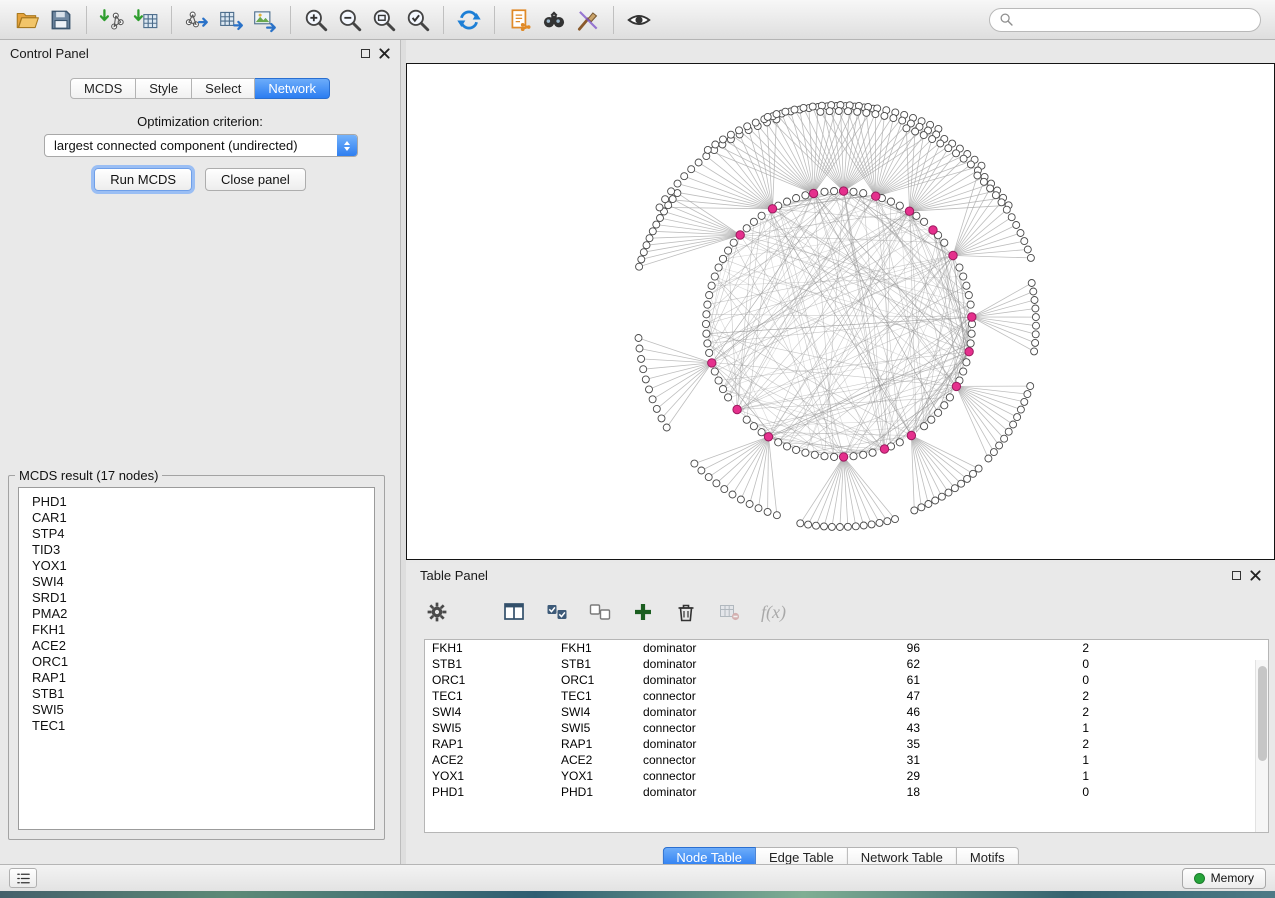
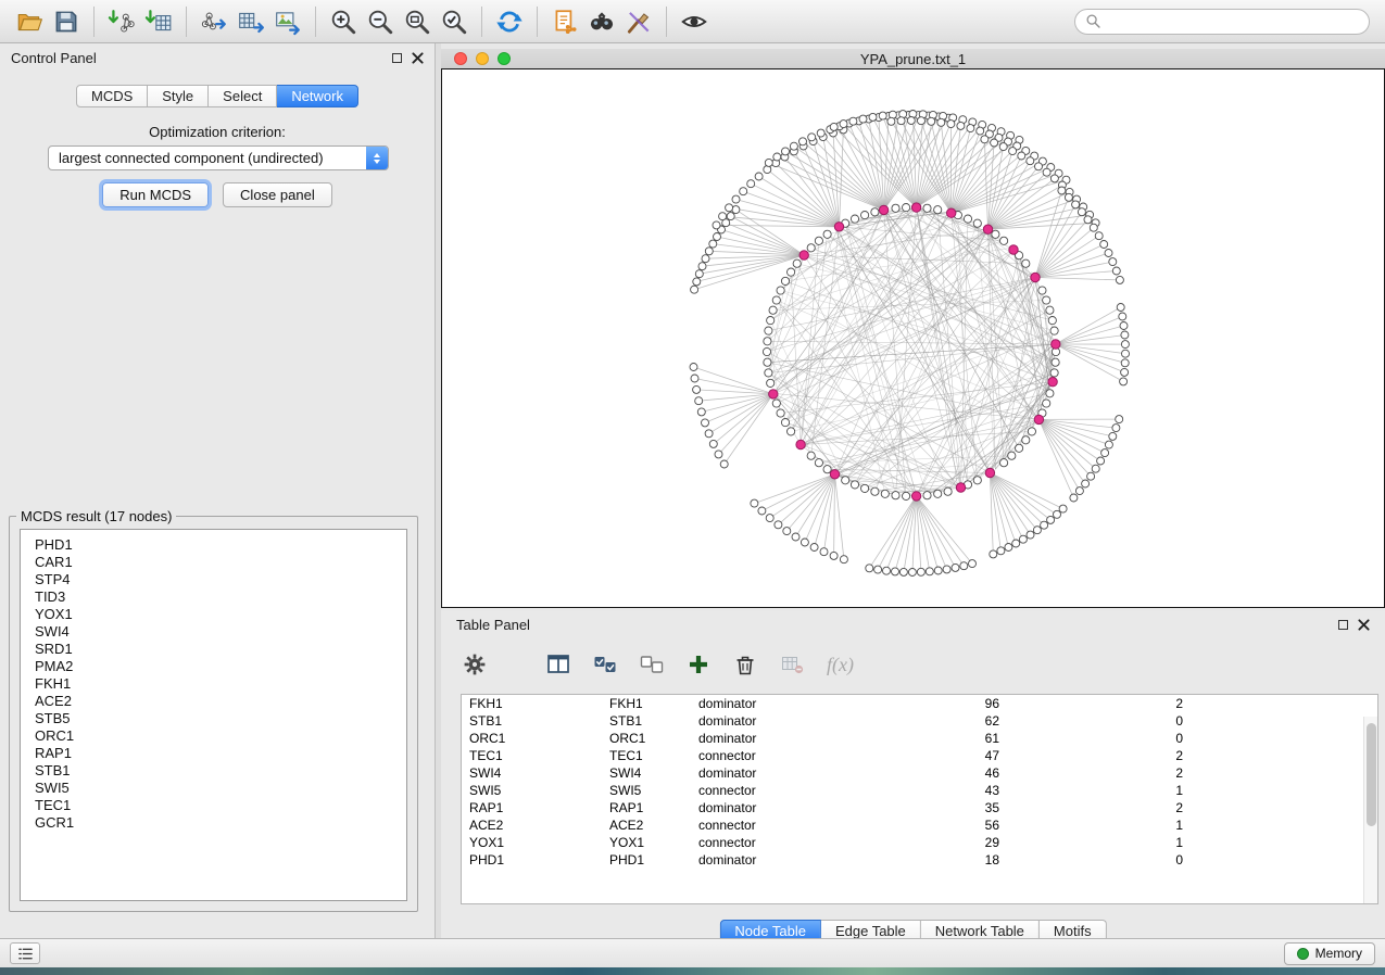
  Control Panel
  MCDS
  Style
  Select
  Network
  Optimization criterion:
  largest connected component (undirected)
  Run MCDS
  Close panel
  MCDS result (17 nodes)
  PHD1
  CAR1
  STP4
  TID3
  YOX1
  SWI4
  SRD1
  PMA2
  FKH1
  ACE2
+ STB5
  ORC1
  RAP1
  STB1
  SWI5
  TEC1
+ GCR1
+ YPA_prune.txt_1
  Table Panel
  f(x)
  FKH1
  FKH1
  dominator
  96
  2
  STB1
  STB1
  dominator
  62
  0
  ORC1
  ORC1
  dominator
  61
  0
  TEC1
  TEC1
  connector
  47
  2
  SWI4
  SWI4
  dominator
  46
  2
  SWI5
  SWI5
  connector
  43
  1
  RAP1
  RAP1
  dominator
  35
  2
  ACE2
  ACE2
  connector
- 31
+ 56
  1
  YOX1
  YOX1
  connector
  29
  1
  PHD1
  PHD1
  dominator
  18
  0
  Node Table
  Edge Table
  Network Table
  Motifs
  Memory
